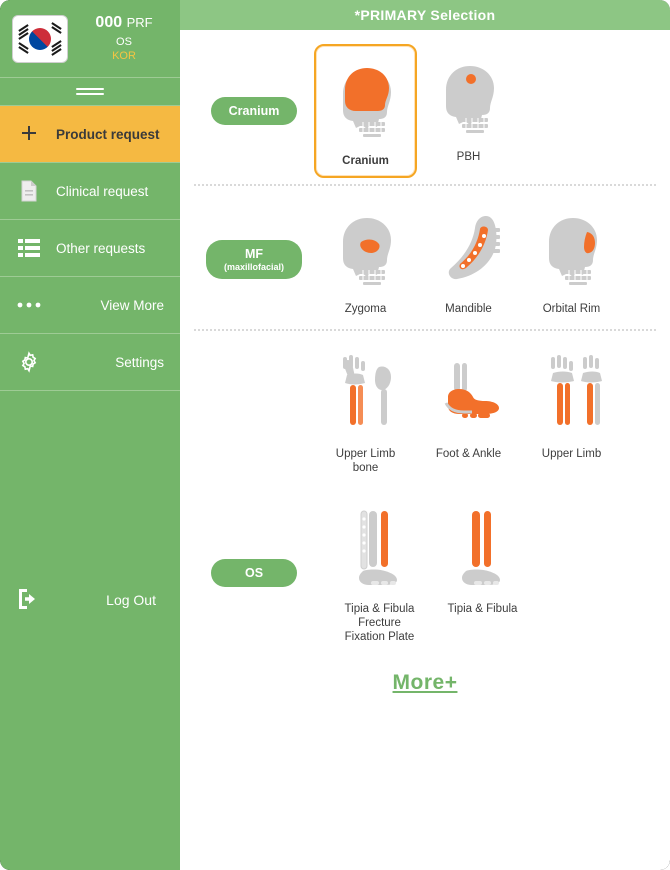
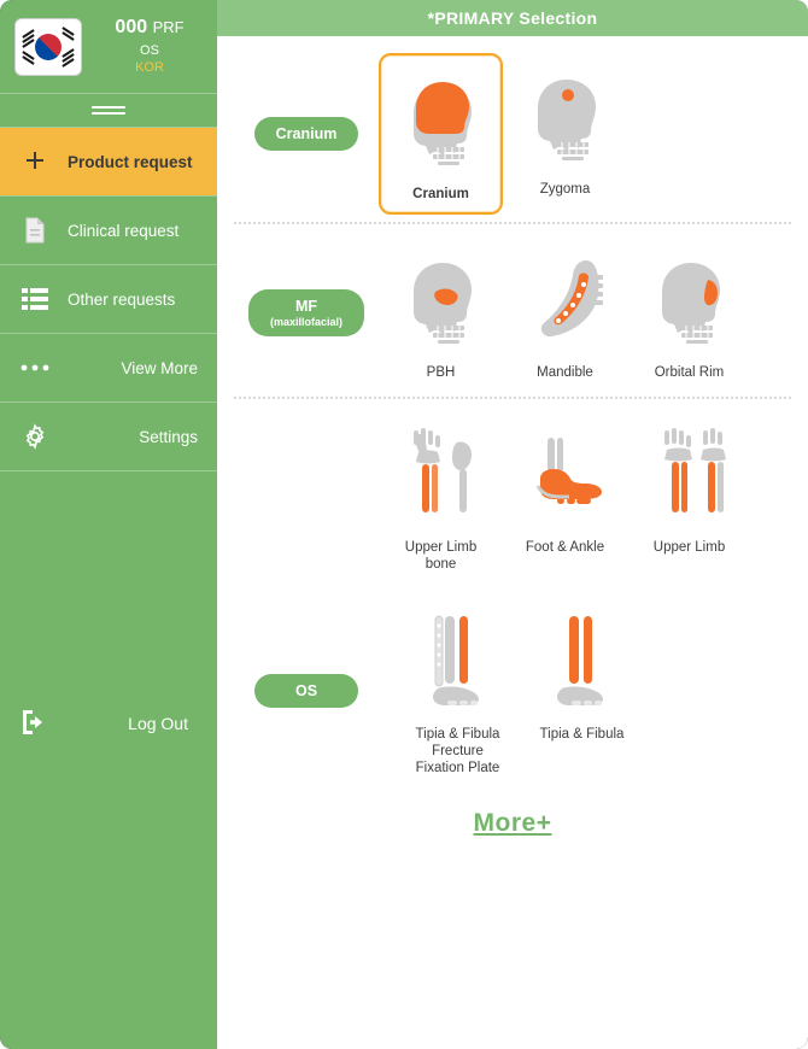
  000 PRF
  OS
  KOR
  Product request
  Clinical request
  Other requests
  View More
  Settings
  Log Out
  *PRIMARY Selection
  Cranium
  Cranium
- PBH
+ Zygoma
  MF
  (maxillofacial)
- Zygoma
+ PBH
  Mandible
  Orbital Rim
  Upper Limb
  bone
  Foot & Ankle
  Upper Limb
  OS
  Tipia & Fibula
  Frecture
  Fixation Plate
  Tipia & Fibula
  More+
